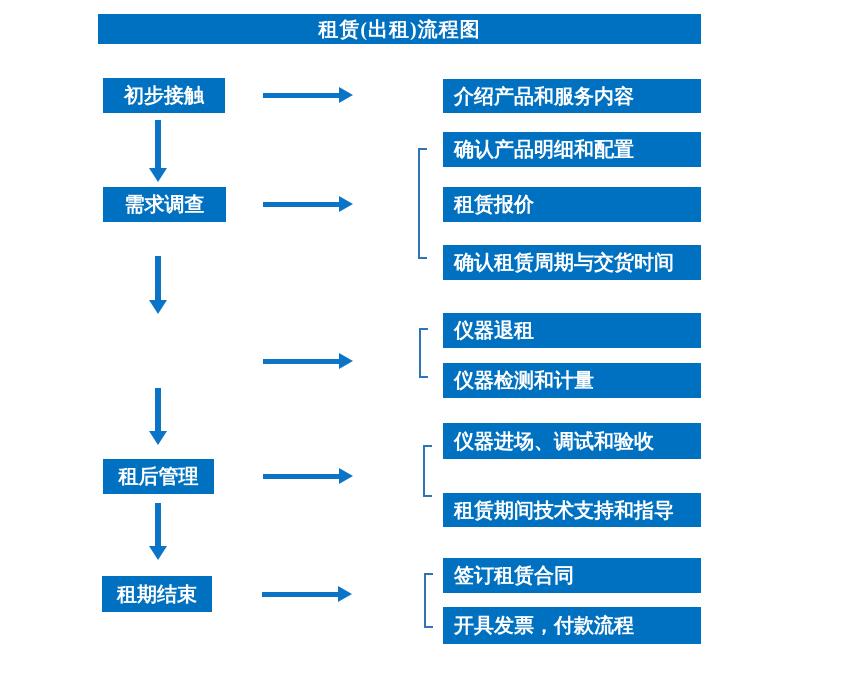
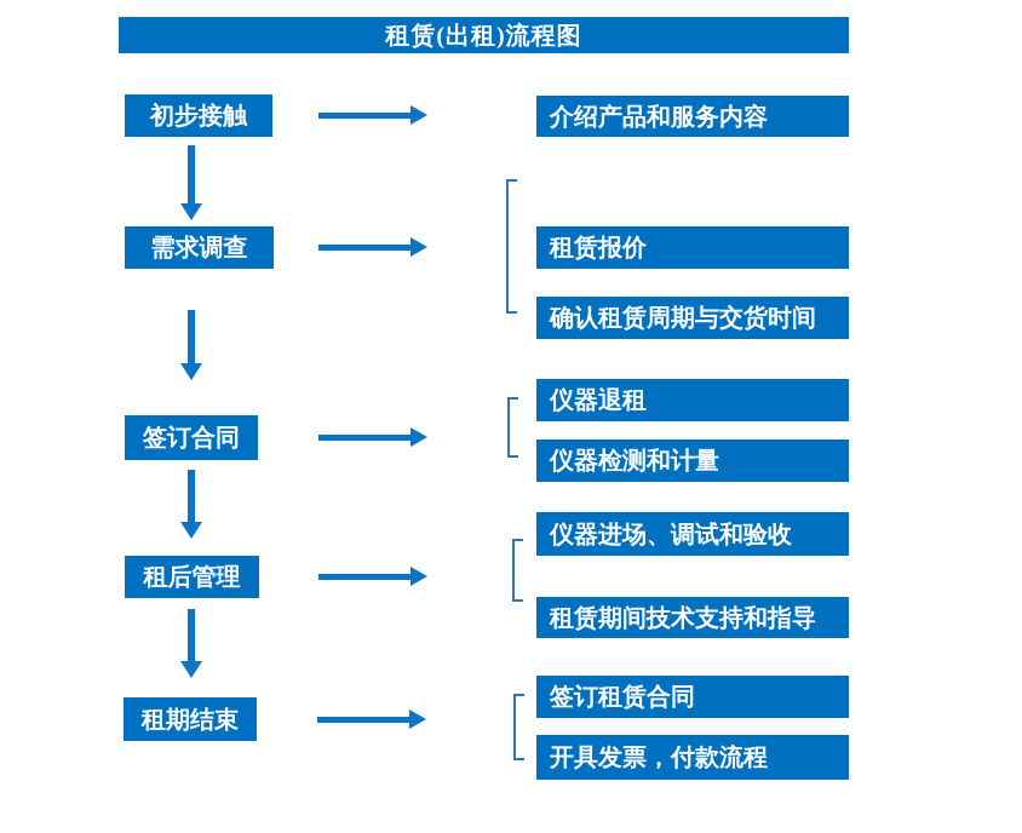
  租赁(出租)流程图
  初步接触
  需求调查
+ 签订合同
  租后管理
  租期结束
  介绍产品和服务内容
- 确认产品明细和配置
  租赁报价
  确认租赁周期与交货时间
  仪器退租
  仪器检测和计量
  仪器进场、调试和验收
  租赁期间技术支持和指导
  签订租赁合同
  开具发票，付款流程
